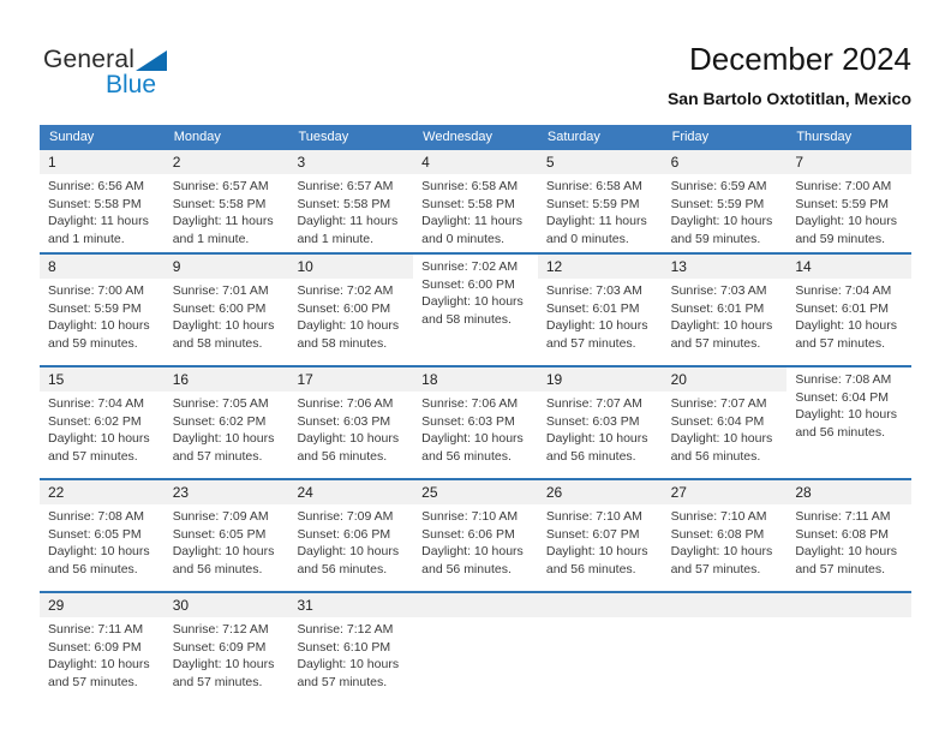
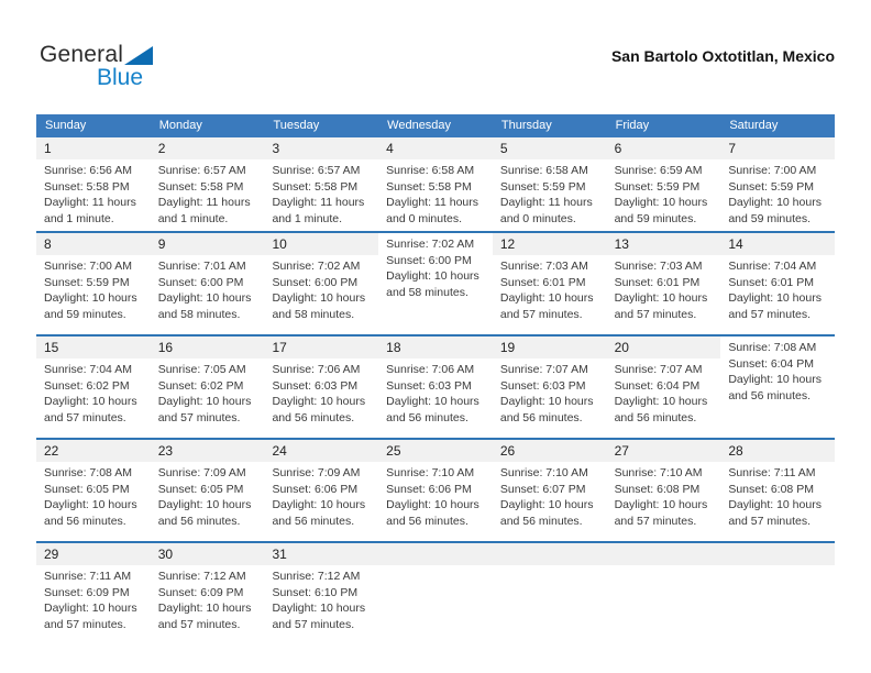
  General
  Blue
- December 2024
  San Bartolo Oxtotitlan, Mexico
  Sunday
  Monday
  Tuesday
  Wednesday
- Saturday
+ Thursday
  Friday
- Thursday
+ Saturday
  1
  Sunrise: 6:56 AM
  Sunset: 5:58 PM
  Daylight: 11 hours and 1 minute.
  2
  Sunrise: 6:57 AM
  Sunset: 5:58 PM
  Daylight: 11 hours and 1 minute.
  3
  Sunrise: 6:57 AM
  Sunset: 5:58 PM
  Daylight: 11 hours and 1 minute.
  4
  Sunrise: 6:58 AM
  Sunset: 5:58 PM
  Daylight: 11 hours and 0 minutes.
  5
  Sunrise: 6:58 AM
  Sunset: 5:59 PM
  Daylight: 11 hours and 0 minutes.
  6
  Sunrise: 6:59 AM
  Sunset: 5:59 PM
  Daylight: 10 hours and 59 minutes.
  7
  Sunrise: 7:00 AM
  Sunset: 5:59 PM
  Daylight: 10 hours and 59 minutes.
  8
  Sunrise: 7:00 AM
  Sunset: 5:59 PM
  Daylight: 10 hours and 59 minutes.
  9
  Sunrise: 7:01 AM
  Sunset: 6:00 PM
  Daylight: 10 hours and 58 minutes.
  10
  Sunrise: 7:02 AM
  Sunset: 6:00 PM
  Daylight: 10 hours and 58 minutes.
  Sunrise: 7:02 AM
  Sunset: 6:00 PM
  Daylight: 10 hours and 58 minutes.
  12
  Sunrise: 7:03 AM
  Sunset: 6:01 PM
  Daylight: 10 hours and 57 minutes.
  13
  Sunrise: 7:03 AM
  Sunset: 6:01 PM
  Daylight: 10 hours and 57 minutes.
  14
  Sunrise: 7:04 AM
  Sunset: 6:01 PM
  Daylight: 10 hours and 57 minutes.
  15
  Sunrise: 7:04 AM
  Sunset: 6:02 PM
  Daylight: 10 hours and 57 minutes.
  16
  Sunrise: 7:05 AM
  Sunset: 6:02 PM
  Daylight: 10 hours and 57 minutes.
  17
  Sunrise: 7:06 AM
  Sunset: 6:03 PM
  Daylight: 10 hours and 56 minutes.
  18
  Sunrise: 7:06 AM
  Sunset: 6:03 PM
  Daylight: 10 hours and 56 minutes.
  19
  Sunrise: 7:07 AM
  Sunset: 6:03 PM
  Daylight: 10 hours and 56 minutes.
  20
  Sunrise: 7:07 AM
  Sunset: 6:04 PM
  Daylight: 10 hours and 56 minutes.
  Sunrise: 7:08 AM
  Sunset: 6:04 PM
  Daylight: 10 hours and 56 minutes.
  22
  Sunrise: 7:08 AM
  Sunset: 6:05 PM
  Daylight: 10 hours and 56 minutes.
  23
  Sunrise: 7:09 AM
  Sunset: 6:05 PM
  Daylight: 10 hours and 56 minutes.
  24
  Sunrise: 7:09 AM
  Sunset: 6:06 PM
  Daylight: 10 hours and 56 minutes.
  25
  Sunrise: 7:10 AM
  Sunset: 6:06 PM
  Daylight: 10 hours and 56 minutes.
  26
  Sunrise: 7:10 AM
  Sunset: 6:07 PM
  Daylight: 10 hours and 56 minutes.
  27
  Sunrise: 7:10 AM
  Sunset: 6:08 PM
  Daylight: 10 hours and 57 minutes.
  28
  Sunrise: 7:11 AM
  Sunset: 6:08 PM
  Daylight: 10 hours and 57 minutes.
  29
  Sunrise: 7:11 AM
  Sunset: 6:09 PM
  Daylight: 10 hours and 57 minutes.
  30
  Sunrise: 7:12 AM
  Sunset: 6:09 PM
  Daylight: 10 hours and 57 minutes.
  31
  Sunrise: 7:12 AM
  Sunset: 6:10 PM
  Daylight: 10 hours and 57 minutes.
